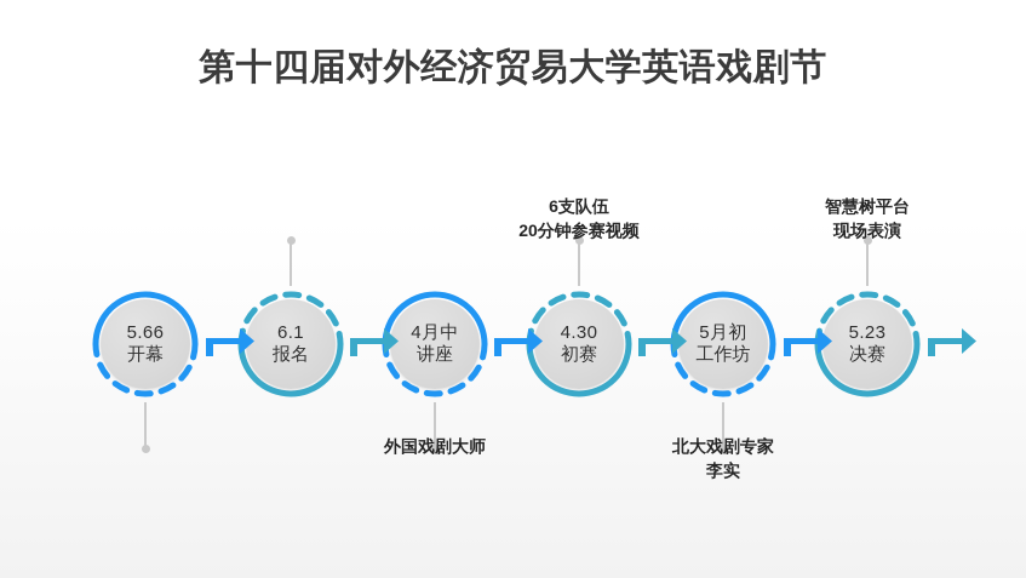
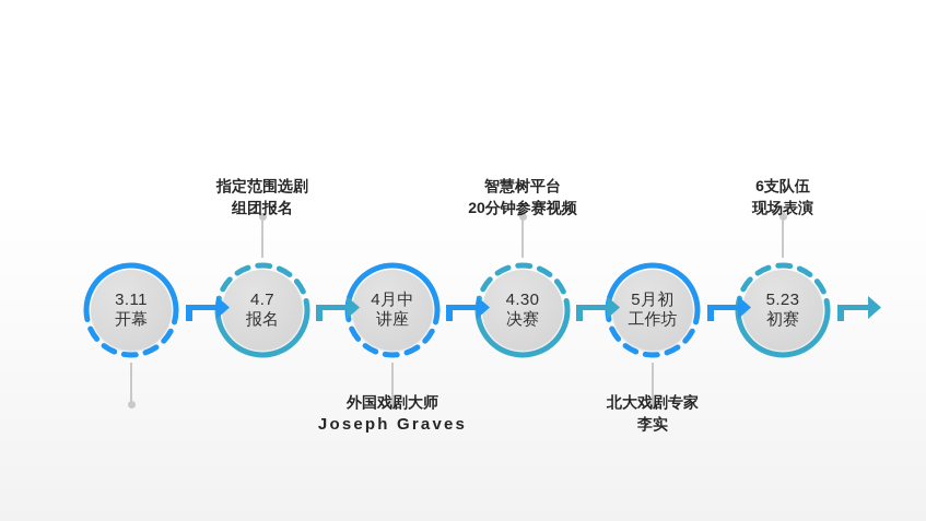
- 第十四届对外经济贸易大学英语戏剧节
- 5.66
+ 3.11
  开幕
- 6.1
+ 4.7
  报名
+ 指定范围选剧
+ 组团报名
  4月中
  讲座
  外国戏剧大师
+ Joseph Graves
  4.30
- 初赛
+ 决赛
- 6支队伍
+ 智慧树平台
  20分钟参赛视频
  5月初
  工作坊
  北大戏剧专家
  李实
  5.23
- 决赛
+ 初赛
- 智慧树平台
+ 6支队伍
  现场表演
